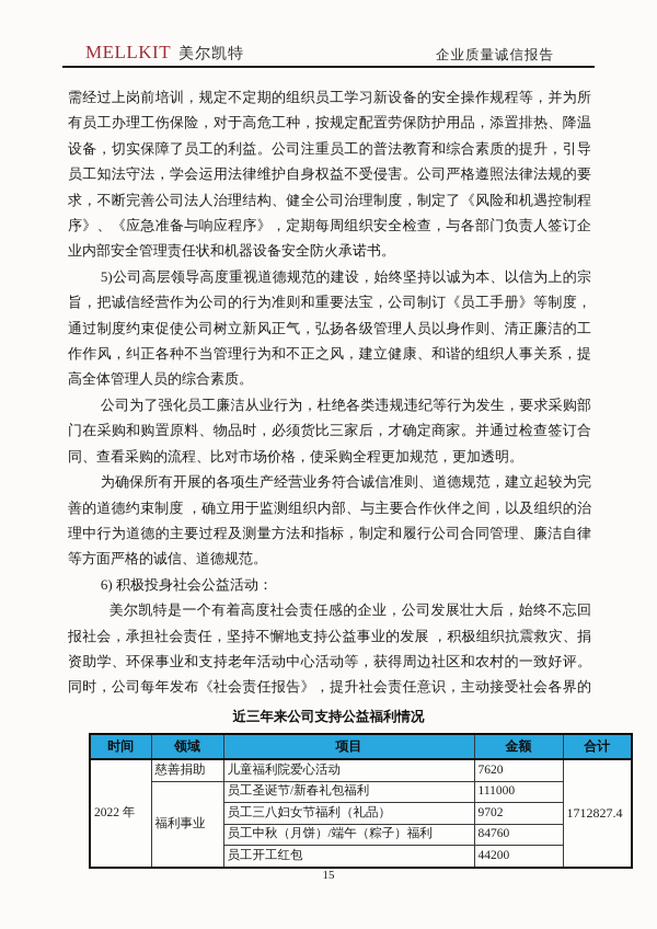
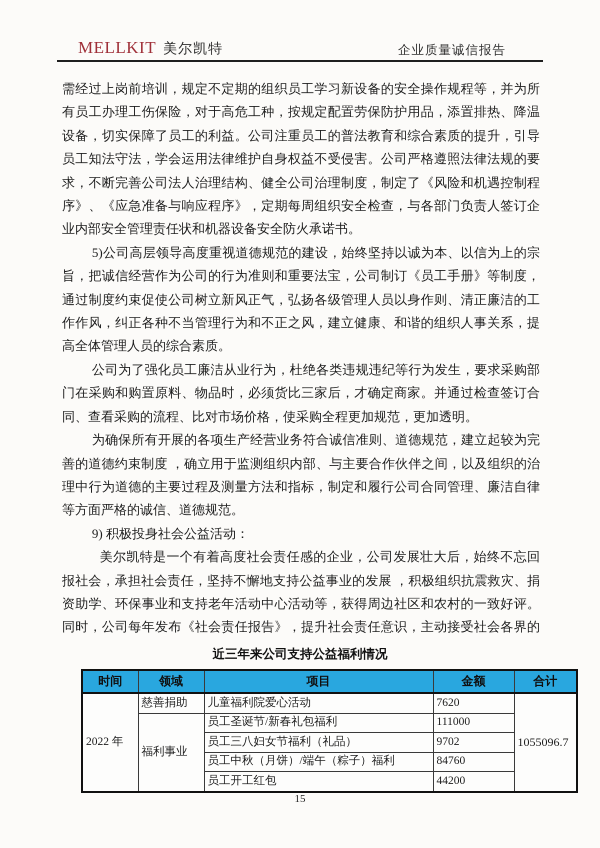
  MELLKIT
  美尔凯特
  企业质量诚信报告
  需经过上岗前培训，规定不定期的组织员工学习新设备的安全操作规程等，并为所有员工办理工伤保险，对于高危工种，按规定配置劳保防护用品，添置排热、降温设备，切实保障了员工的利益。公司注重员工的普法教育和综合素质的提升，引导员工知法守法，学会运用法律维护自身权益不受侵害。公司严格遵照法律法规的要求，不断完善公司法人治理结构、健全公司治理制度，制定了《风险和机遇控制程序》、《应急准备与响应程序》，定期每周组织安全检查，与各部门负责人签订企业内部安全管理责任状和机器设备安全防火承诺书。
  5)公司高层领导高度重视道德规范的建设，始终坚持以诚为本、以信为上的宗旨，把诚信经营作为公司的行为准则和重要法宝，公司制订《员工手册》等制度，通过制度约束促使公司树立新风正气，弘扬各级管理人员以身作则、清正廉洁的工作作风，纠正各种不当管理行为和不正之风，建立健康、和谐的组织人事关系，提高全体管理人员的综合素质。
  公司为了强化员工廉洁从业行为，杜绝各类违规违纪等行为发生，要求采购部门在采购和购置原料、物品时，必须货比三家后，才确定商家。并通过检查签订合同、查看采购的流程、比对市场价格，使采购全程更加规范，更加透明。
  为确保所有开展的各项生产经营业务符合诚信准则、道德规范，建立起较为完善的道德约束制度 ，确立用于监测组织内部、与主要合作伙伴之间，以及组织的治理中行为道德的主要过程及测量方法和指标，制定和履行公司合同管理、廉洁自律等方面严格的诚信、道德规范。
- 6) 积极投身社会公益活动：
+ 9) 积极投身社会公益活动：
  美尔凯特是一个有着高度社会责任感的企业，公司发展壮大后，始终不忘回报社会，承担社会责任，坚持不懈地支持公益事业的发展 ，积极组织抗震救灾、捐资助学、环保事业和支持老年活动中心活动等，获得周边社区和农村的一致好评。同时，公司每年发布《社会责任报告》，提升社会责任意识，主动接受社会各界的
  近三年来公司支持公益福利情况
  时间	领域	项目	金额	合计
- 2022 年	慈善捐助	儿童福利院爱心活动	7620	1712827.4
+ 2022 年	慈善捐助	儿童福利院爱心活动	7620	1055096.7
  福利事业	员工圣诞节/新春礼包福利	111000
  员工三八妇女节福利（礼品）	9702
  员工中秋（月饼）/端午（粽子）福利	84760
  员工开工红包	44200
  15
